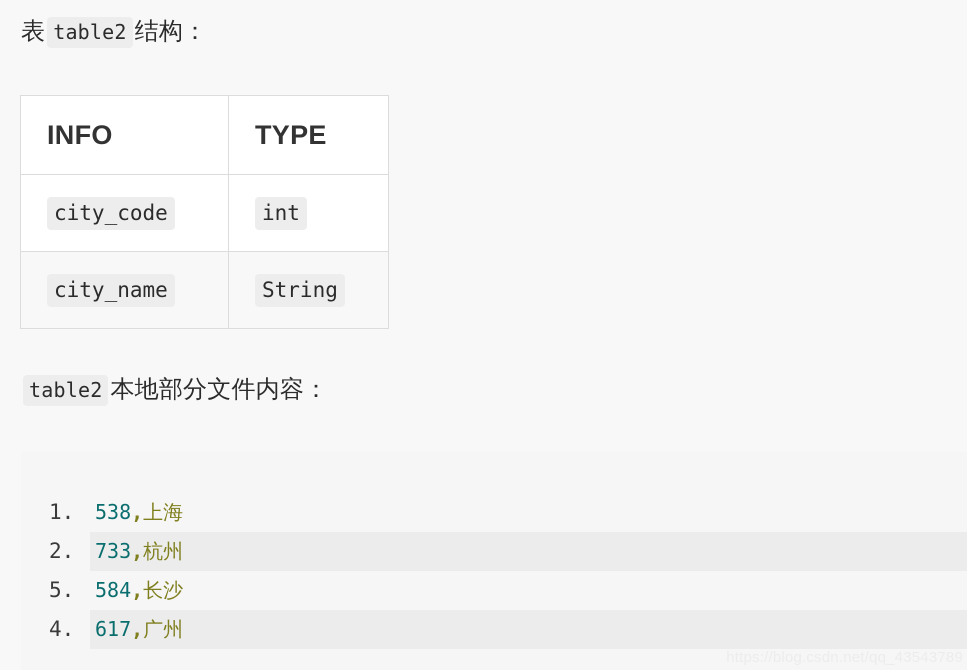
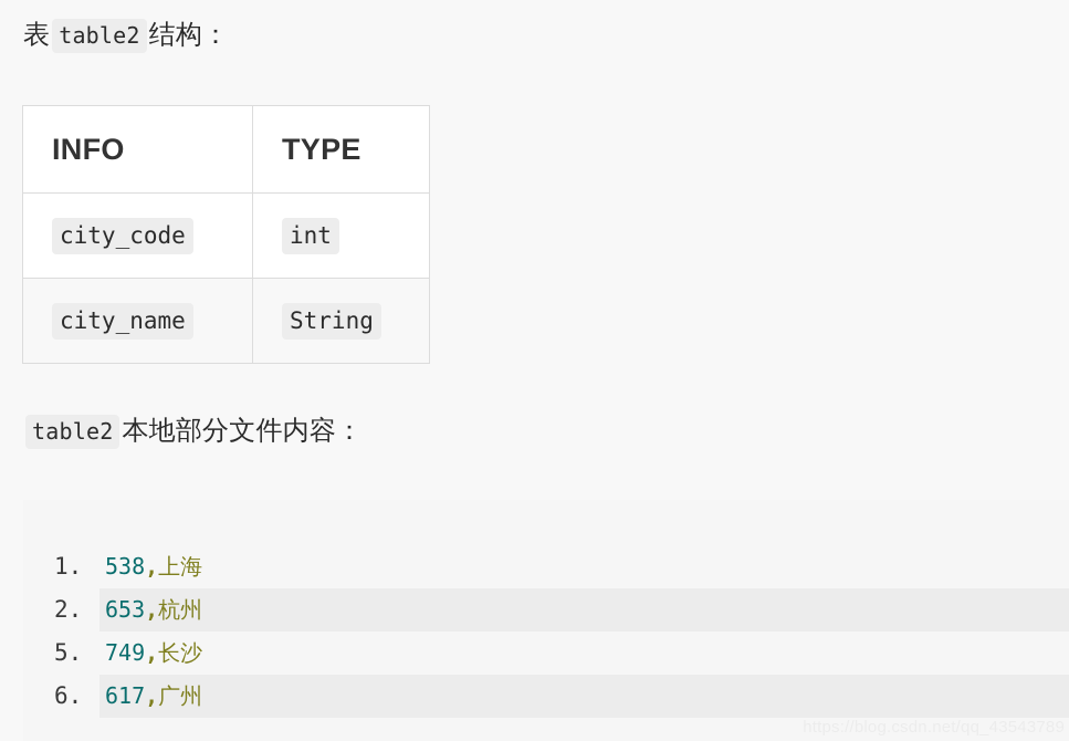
  表 table2 结构：
  INFO	TYPE
  city_code	int
  city_name	String
  table2 本地部分文件内容：
  1.
  538,上海
  2.
- 733,杭州
+ 653,杭州
  5.
- 584,长沙
+ 749,长沙
- 4.
+ 6.
  617,广州
